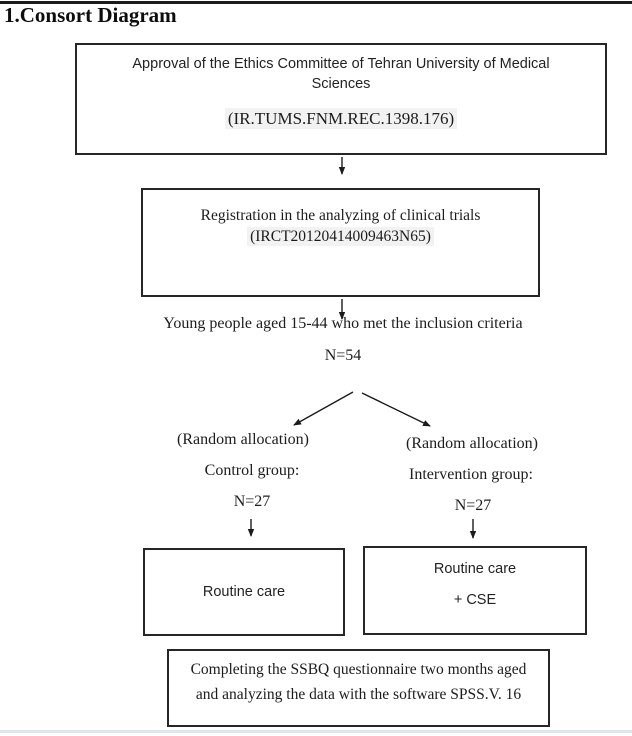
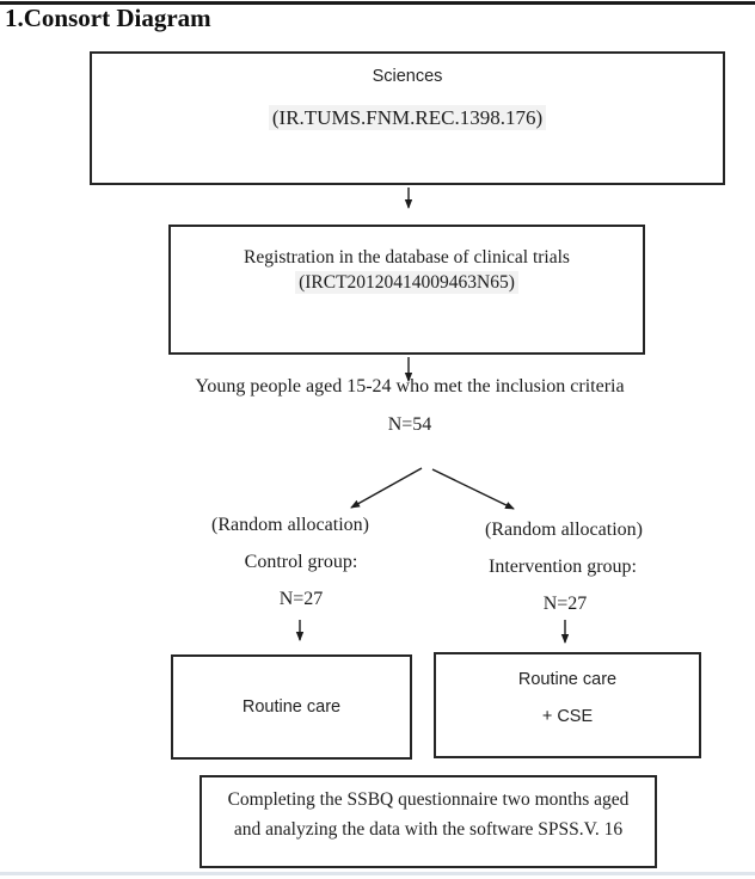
  1.Consort Diagram
- Approval of the Ethics Committee of Tehran University of Medical
  Sciences
  (IR.TUMS.FNM.REC.1398.176)
- Registration in the analyzing of clinical trials
+ Registration in the database of clinical trials
  (IRCT20120414009463N65)
- Young people aged 15-44 who met the inclusion criteria
+ Young people aged 15-24 who met the inclusion criteria
  N=54
  (Random allocation)
  Control group:
  N=27
  (Random allocation)
  Intervention group:
  N=27
  Routine care
  Routine care
  + CSE
  Completing the SSBQ questionnaire two months aged
  and analyzing the data with the software SPSS.V. 16
